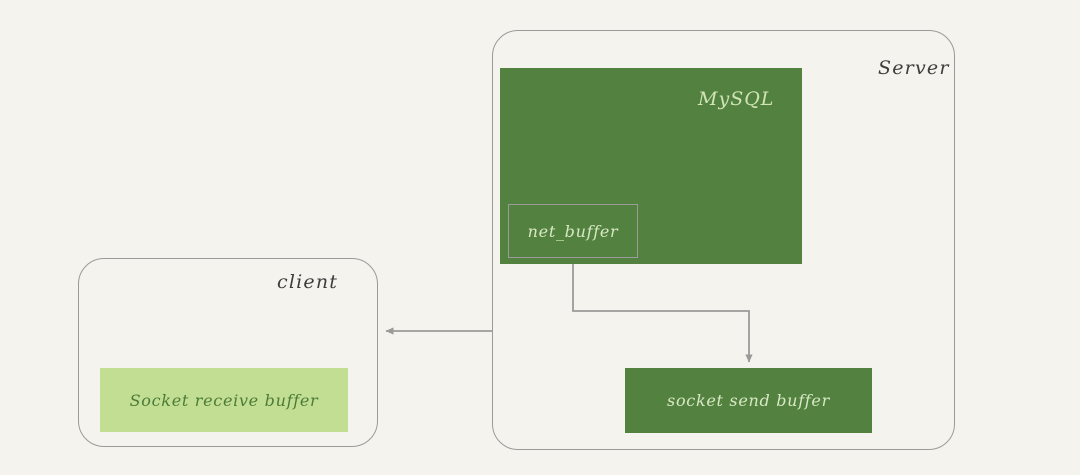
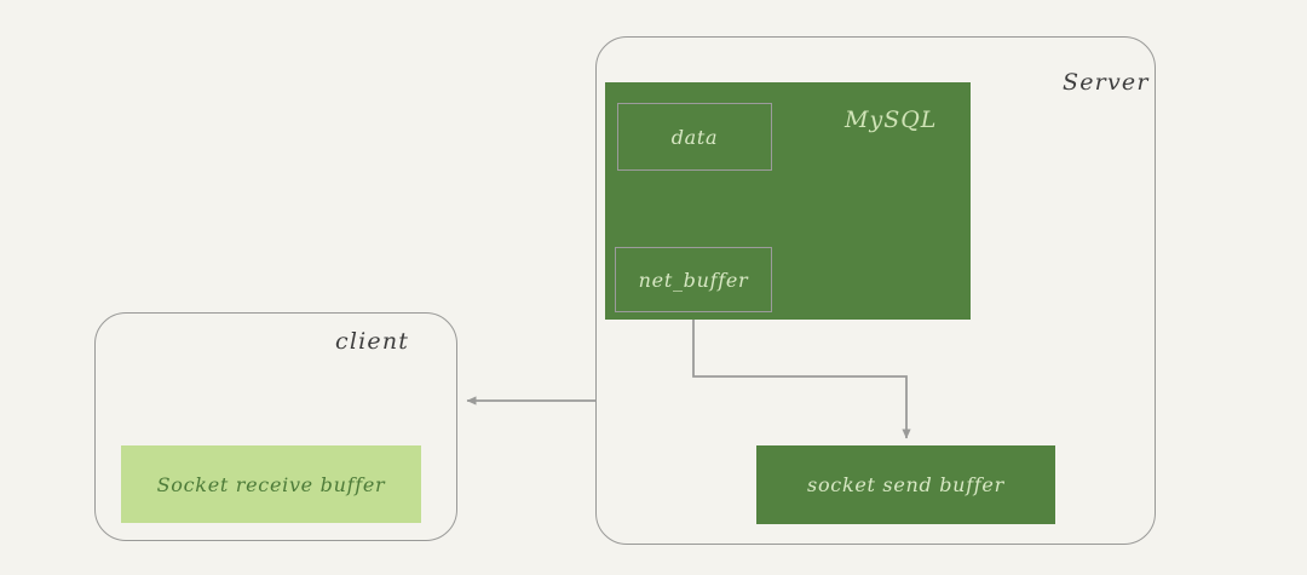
  Server
  MySQL
+ data
  net_buffer
  socket send buffer
  client
  Socket receive buffer
